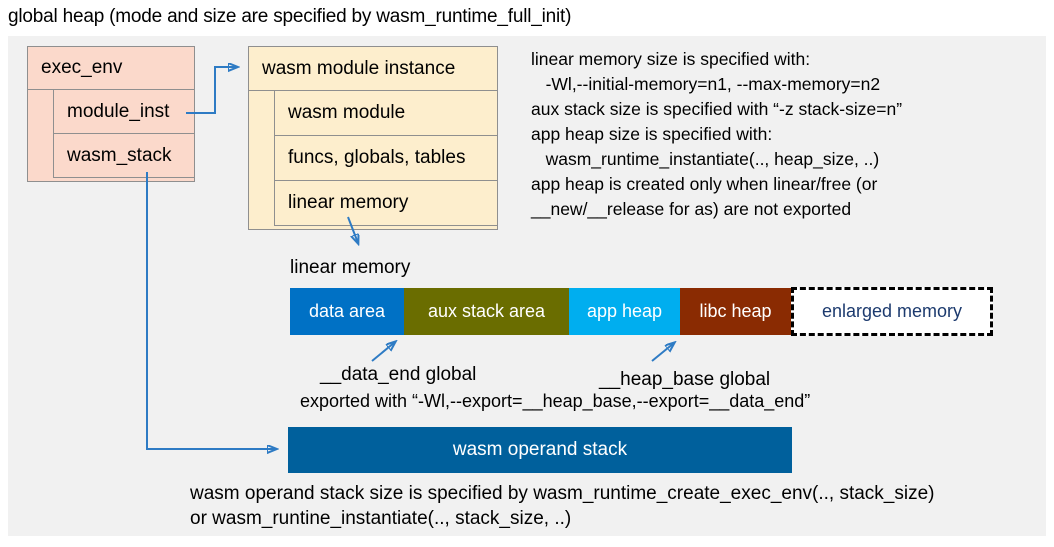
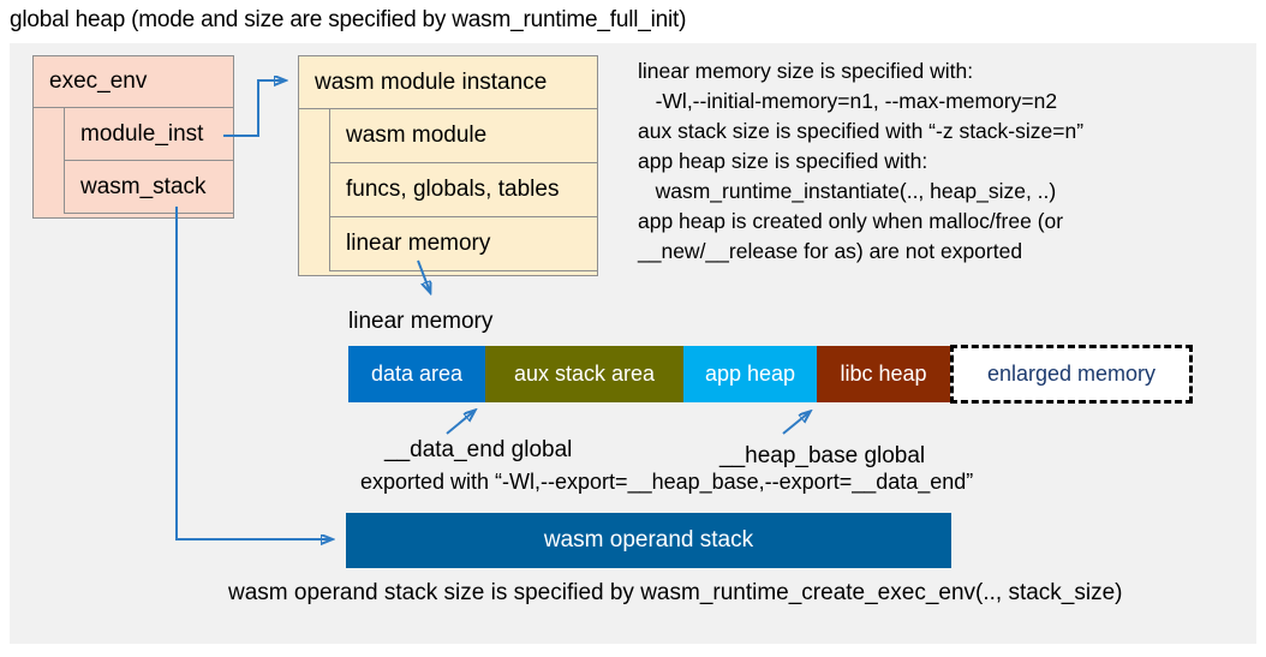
  global heap (mode and size are specified by wasm_runtime_full_init)
  exec_env
  module_inst
  wasm_stack
  wasm module instance
  wasm module
  funcs, globals, tables
  linear memory
  linear memory size is specified with:
  -Wl,--initial-memory=n1, --max-memory=n2
  aux stack size is specified with “-z stack-size=n”
  app heap size is specified with:
  wasm_runtime_instantiate(.., heap_size, ..)
- app heap is created only when linear/free (or
+ app heap is created only when malloc/free (or
  __new/__release for as) are not exported
  linear memory
  data area
  aux stack area
  app heap
  libc heap
  enlarged memory
  __data_end global
  __heap_base global
  exported with “-Wl,--export=__heap_base,--export=__data_end”
  wasm operand stack
  wasm operand stack size is specified by wasm_runtime_create_exec_env(.., stack_size)
- or wasm_runtine_instantiate(.., stack_size, ..)
